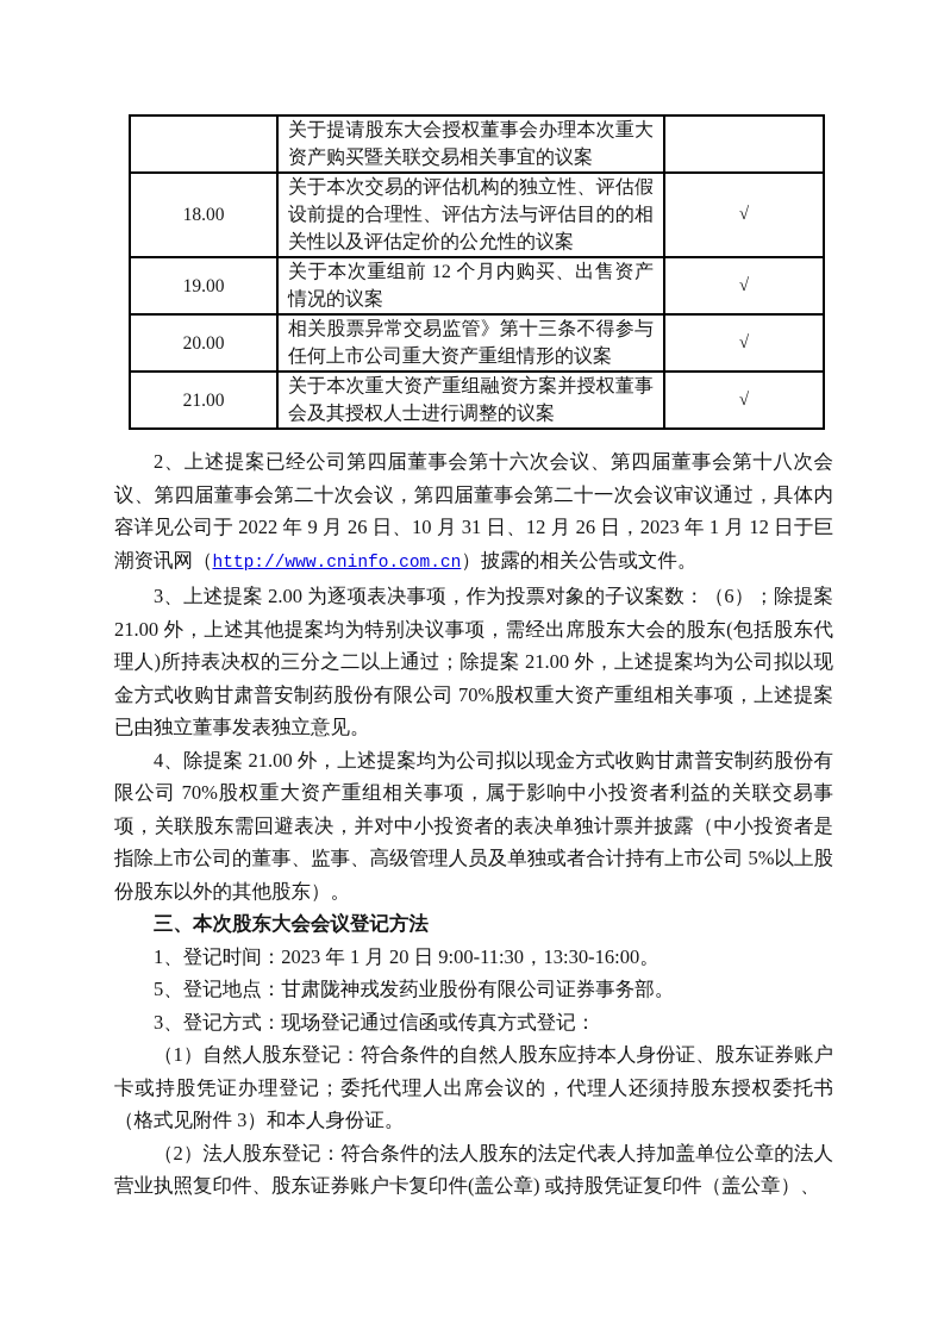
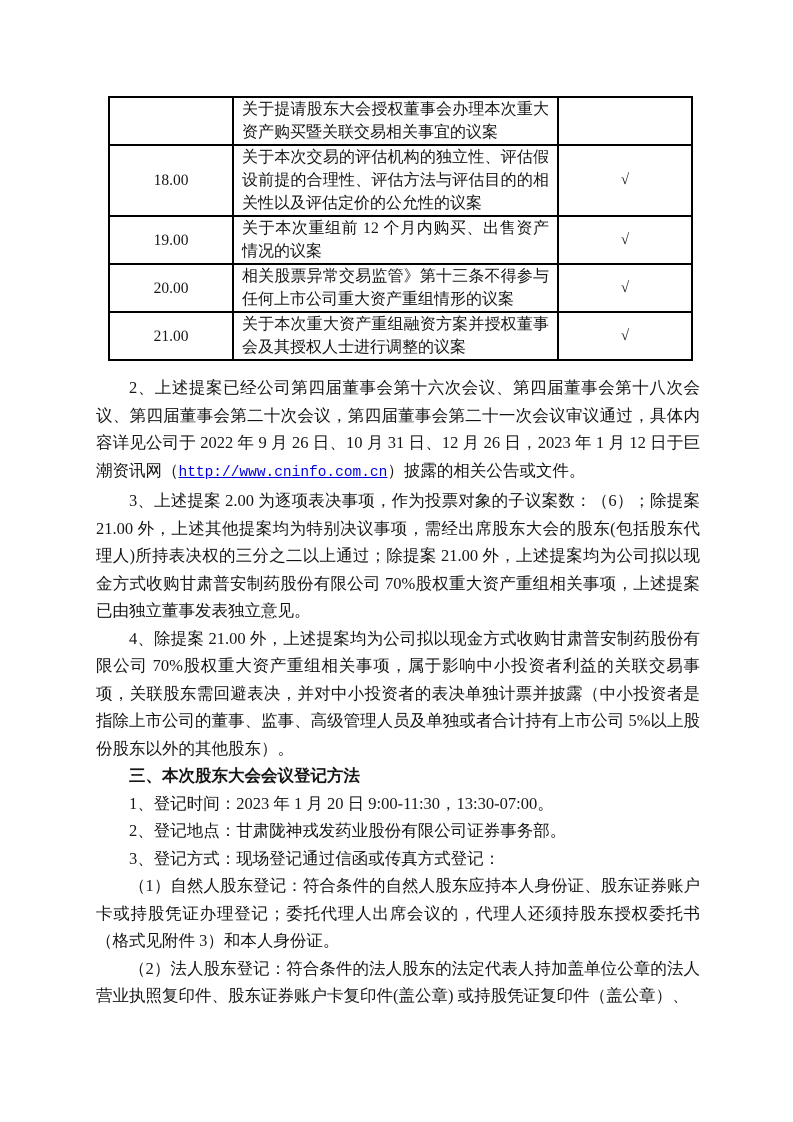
  	关于提请股东大会授权董事会办理本次重大资产购买暨关联交易相关事宜的议案
  18.00	关于本次交易的评估机构的独立性、评估假设前提的合理性、评估方法与评估目的的相关性以及评估定价的公允性的议案	√
  19.00	关于本次重组前 12 个月内购买、出售资产情况的议案	√
  20.00	相关股票异常交易监管》第十三条不得参与任何上市公司重大资产重组情形的议案	√
  21.00	关于本次重大资产重组融资方案并授权董事会及其授权人士进行调整的议案	√
  2、上述提案已经公司第四届董事会第十六次会议、第四届董事会第十八次会议、第四届董事会第二十次会议，第四届董事会第二十一次会议审议通过，具体内容详见公司于 2022 年 9 月 26 日、10 月 31 日、12 月 26 日，2023 年 1 月 12 日于巨潮资讯网（http://www.cninfo.com.cn）披露的相关公告或文件。
  3、上述提案 2.00 为逐项表决事项，作为投票对象的子议案数：（6）；除提案 21.00 外，上述其他提案均为特别决议事项，需经出席股东大会的股东(包括股东代理人)所持表决权的三分之二以上通过；除提案 21.00 外，上述提案均为公司拟以现金方式收购甘肃普安制药股份有限公司 70%股权重大资产重组相关事项，上述提案已由独立董事发表独立意见。
  4、除提案 21.00 外，上述提案均为公司拟以现金方式收购甘肃普安制药股份有限公司 70%股权重大资产重组相关事项，属于影响中小投资者利益的关联交易事项，关联股东需回避表决，并对中小投资者的表决单独计票并披露（中小投资者是指除上市公司的董事、监事、高级管理人员及单独或者合计持有上市公司 5%以上股份股东以外的其他股东）。
  三、本次股东大会会议登记方法
- 1、登记时间：2023 年 1 月 20 日 9:00-11:30，13:30-16:00。
+ 1、登记时间：2023 年 1 月 20 日 9:00-11:30，13:30-07:00。
- 5、登记地点：甘肃陇神戎发药业股份有限公司证券事务部。
+ 2、登记地点：甘肃陇神戎发药业股份有限公司证券事务部。
  3、登记方式：现场登记通过信函或传真方式登记：
  （1）自然人股东登记：符合条件的自然人股东应持本人身份证、股东证券账户卡或持股凭证办理登记；委托代理人出席会议的，代理人还须持股东授权委托书（格式见附件 3）和本人身份证。
  （2）法人股东登记：符合条件的法人股东的法定代表人持加盖单位公章的法人营业执照复印件、股东证券账户卡复印件(盖公章) 或持股凭证复印件（盖公章）、
